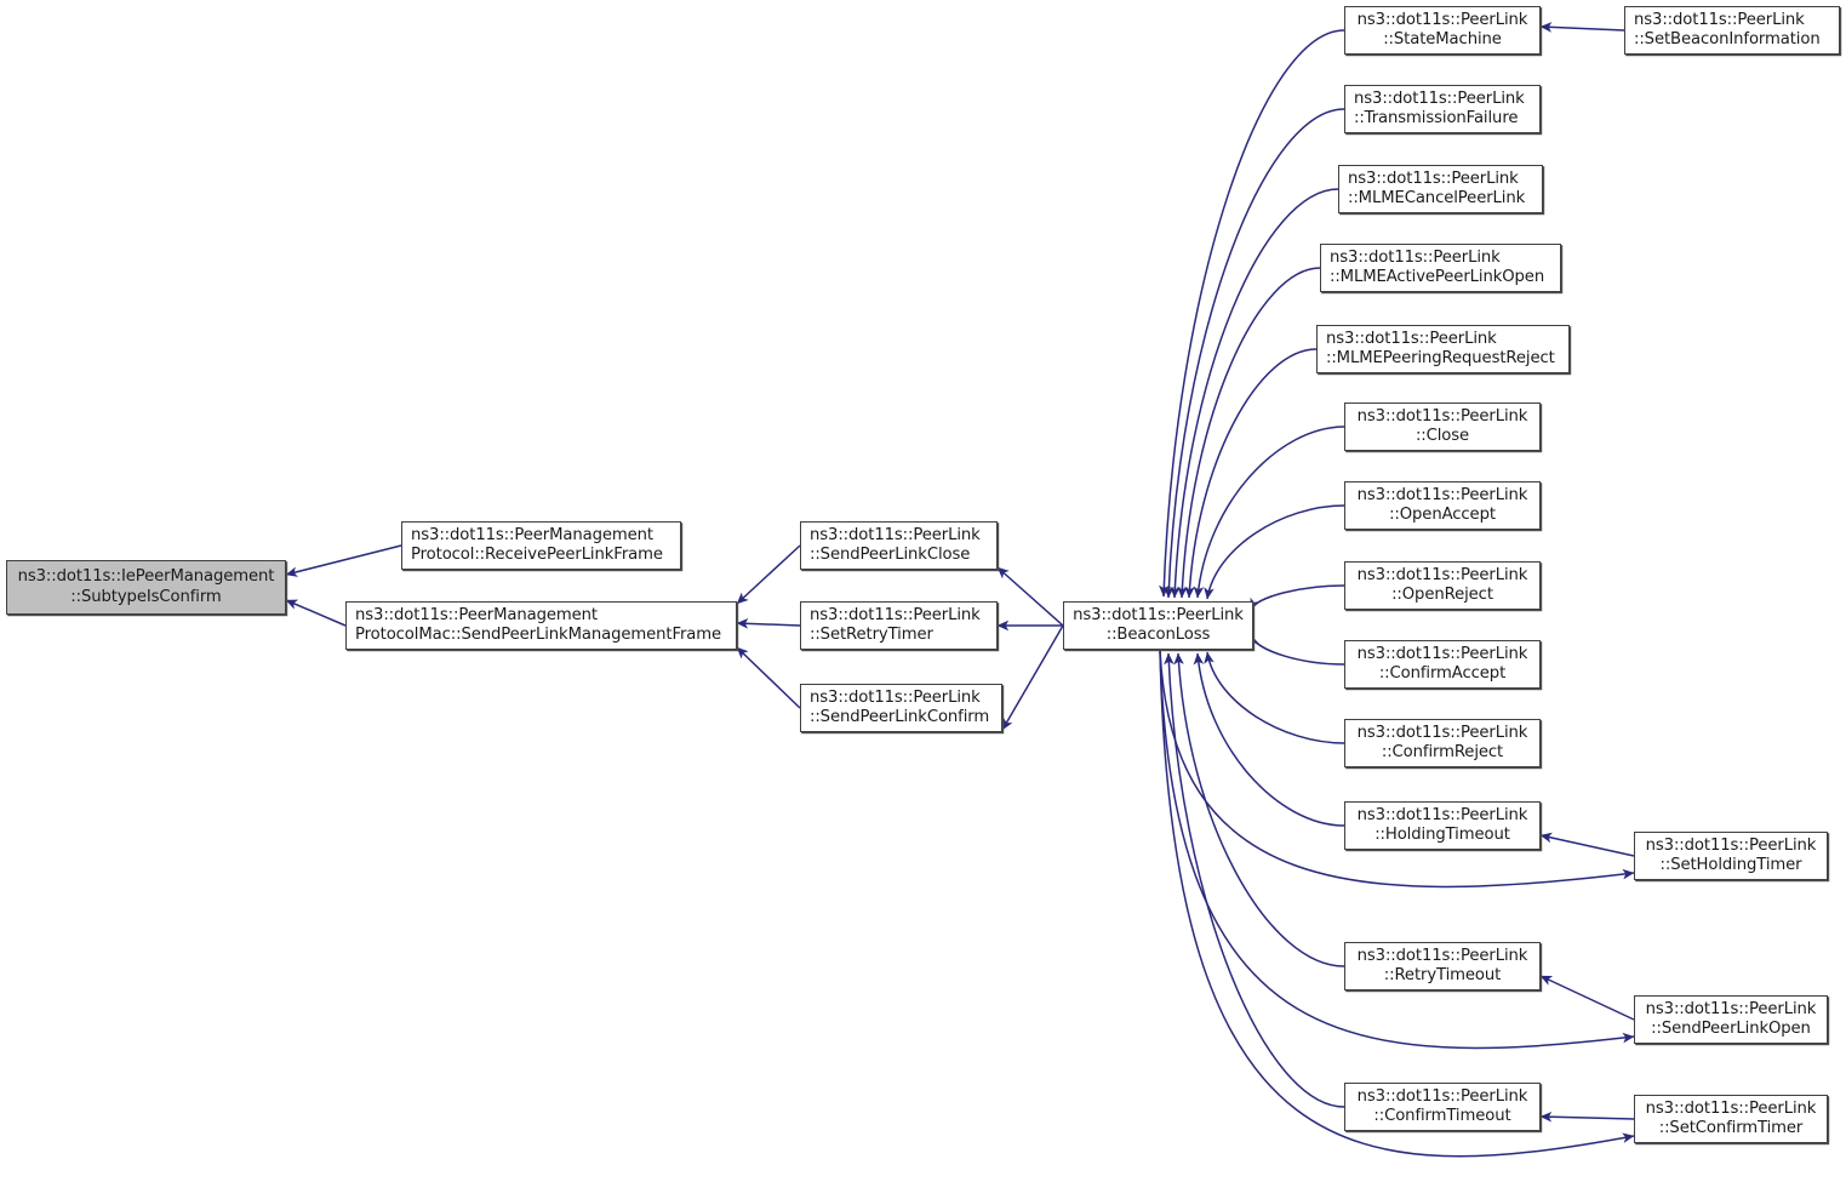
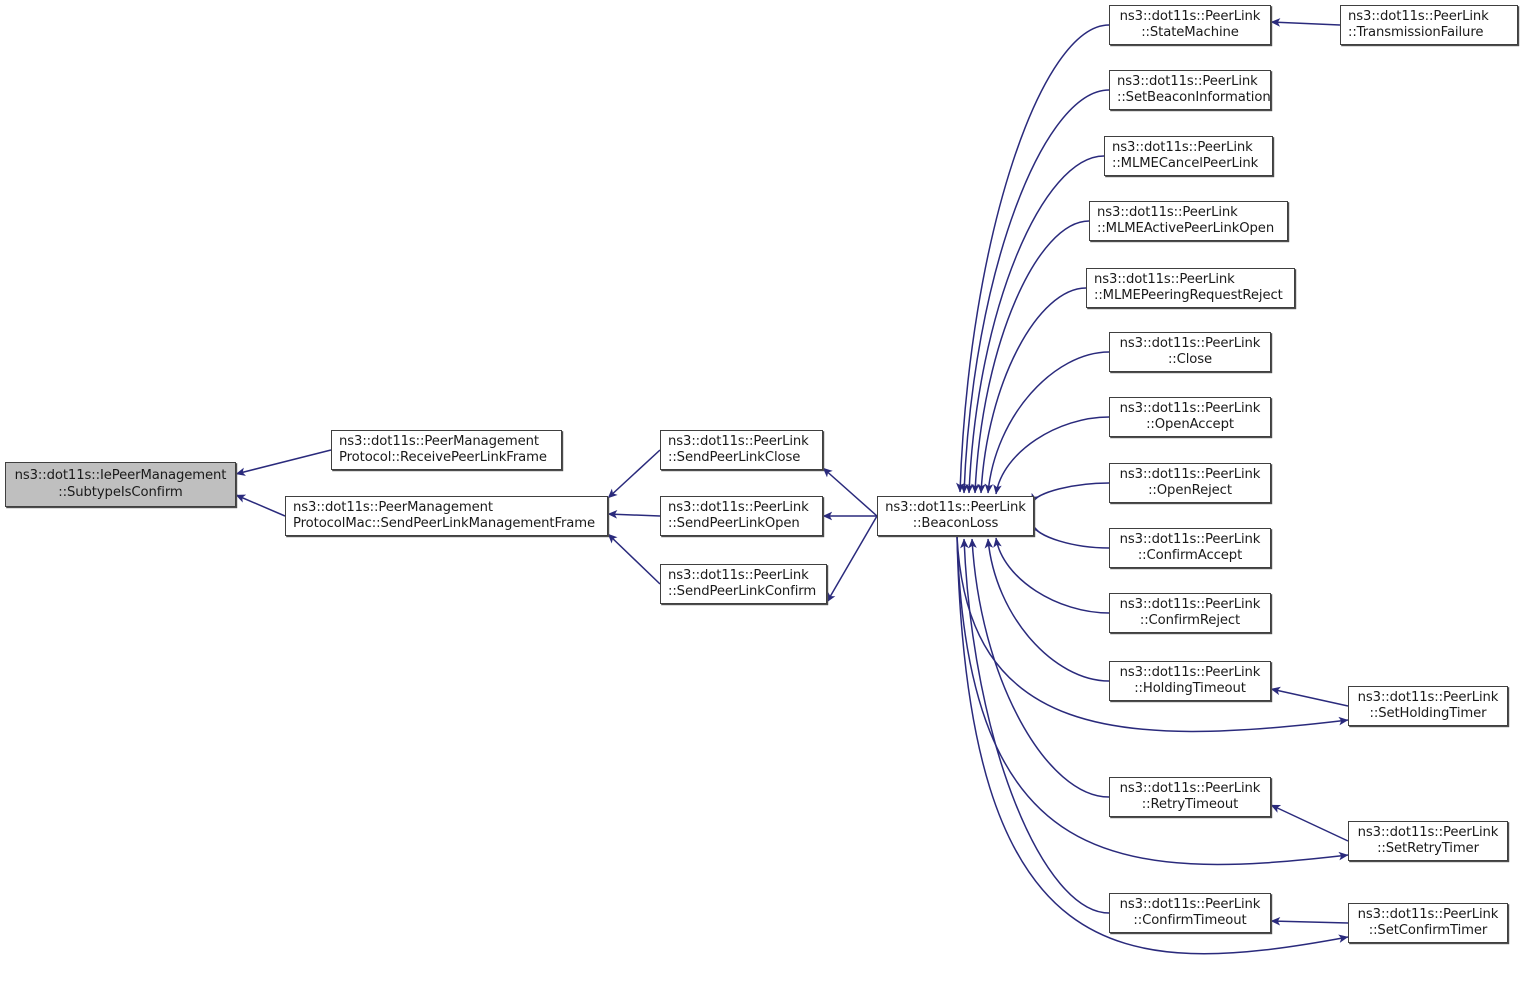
  ns3::dot11s::IePeerManagement
  ::SubtypeIsConfirm
  ns3::dot11s::PeerManagement
  Protocol::ReceivePeerLinkFrame
  ns3::dot11s::PeerManagement
  ProtocolMac::SendPeerLinkManagementFrame
  ns3::dot11s::PeerLink
  ::SendPeerLinkClose
  ns3::dot11s::PeerLink
- ::SetRetryTimer
+ ::SendPeerLinkOpen
  ns3::dot11s::PeerLink
  ::SendPeerLinkConfirm
  ns3::dot11s::PeerLink
  ::BeaconLoss
  ns3::dot11s::PeerLink
  ::StateMachine
  ns3::dot11s::PeerLink
- ::TransmissionFailure
+ ::SetBeaconInformation
  ns3::dot11s::PeerLink
  ::MLMECancelPeerLink
  ns3::dot11s::PeerLink
  ::MLMEActivePeerLinkOpen
  ns3::dot11s::PeerLink
  ::MLMEPeeringRequestReject
  ns3::dot11s::PeerLink
  ::Close
  ns3::dot11s::PeerLink
  ::OpenAccept
  ns3::dot11s::PeerLink
  ::OpenReject
  ns3::dot11s::PeerLink
  ::ConfirmAccept
  ns3::dot11s::PeerLink
  ::ConfirmReject
  ns3::dot11s::PeerLink
  ::HoldingTimeout
  ns3::dot11s::PeerLink
  ::SetHoldingTimer
  ns3::dot11s::PeerLink
  ::RetryTimeout
  ns3::dot11s::PeerLink
- ::SendPeerLinkOpen
+ ::SetRetryTimer
  ns3::dot11s::PeerLink
  ::ConfirmTimeout
  ns3::dot11s::PeerLink
  ::SetConfirmTimer
  ns3::dot11s::PeerLink
- ::SetBeaconInformation
+ ::TransmissionFailure
